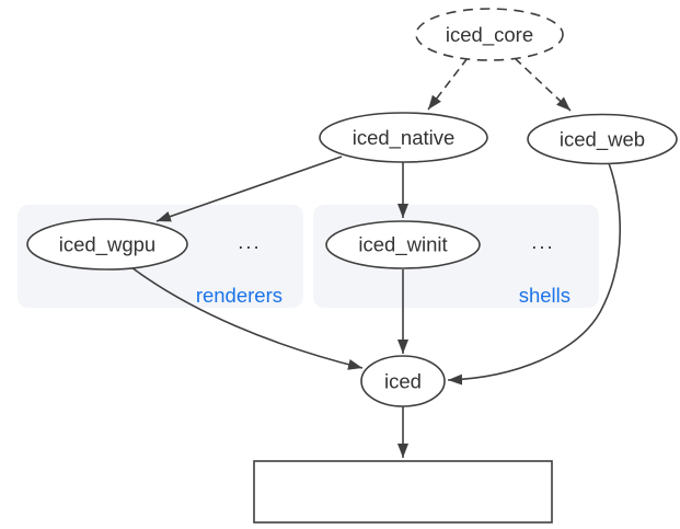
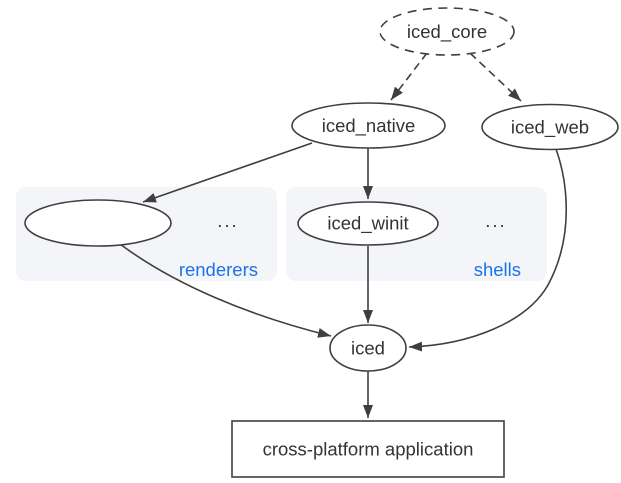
  iced_core
  iced_native
  iced_web
- iced_wgpu
  iced_winit
  iced
+ cross-platform application
  ...
  renderers
  ...
  shells
